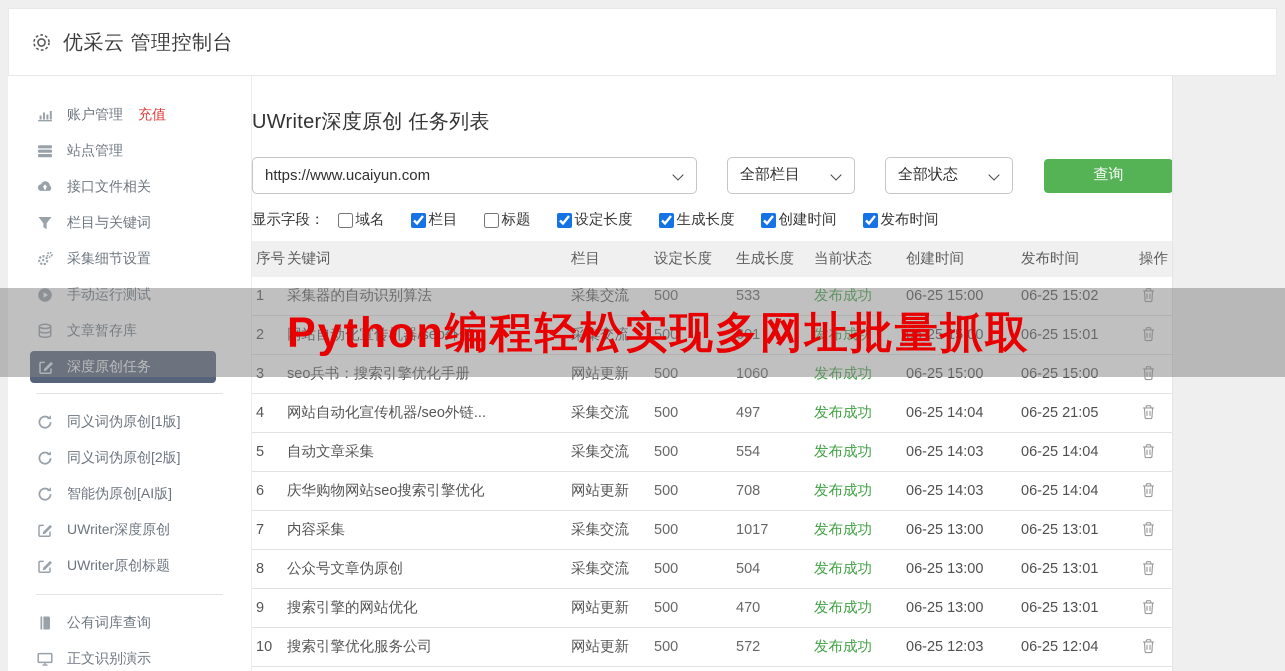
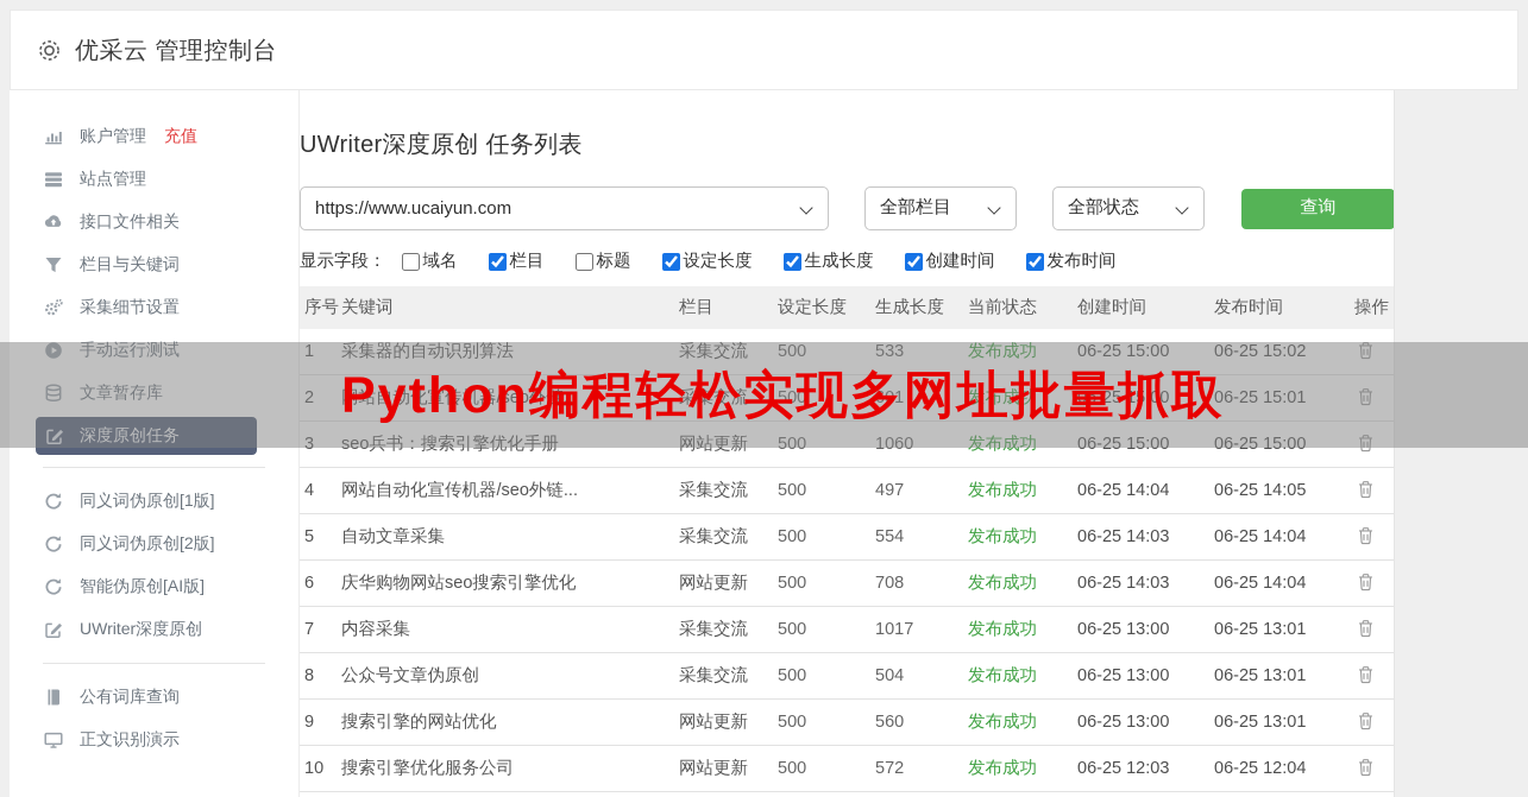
  优采云 管理控制台
  账户管理
  充值
  站点管理
  接口文件相关
  栏目与关键词
  采集细节设置
  手动运行测试
  文章暂存库
  深度原创任务
  同义词伪原创[1版]
  同义词伪原创[2版]
  智能伪原创[AI版]
  UWriter深度原创
- UWriter原创标题
  公有词库查询
  正文识别演示
  UWriter深度原创 任务列表
  https://www.ucaiyun.com
  全部栏目
  全部状态
  查询
  显示字段：
  域名
  栏目
  标题
  设定长度
  生成长度
  创建时间
  发布时间
  序号
  关键词
  栏目
  设定长度
  生成长度
  当前状态
  创建时间
  发布时间
  操作
  1
  采集器的自动识别算法
  采集交流
  500
  533
  发布成功
  06-25 15:00
  06-25 15:02
  2
  网站自动化宣传机器/seo外链...
  采集交流
  500
  601
  发布成功
  06-25 15:00
  06-25 15:01
  3
  seo兵书：搜索引擎优化手册
  网站更新
  500
  1060
  发布成功
  06-25 15:00
  06-25 15:00
  4
  网站自动化宣传机器/seo外链...
  采集交流
  500
  497
  发布成功
  06-25 14:04
- 06-25 21:05
+ 06-25 14:05
  5
  自动文章采集
  采集交流
  500
  554
  发布成功
  06-25 14:03
  06-25 14:04
  6
  庆华购物网站seo搜索引擎优化
  网站更新
  500
  708
  发布成功
  06-25 14:03
  06-25 14:04
  7
  内容采集
  采集交流
  500
  1017
  发布成功
  06-25 13:00
  06-25 13:01
  8
  公众号文章伪原创
  采集交流
  500
  504
  发布成功
  06-25 13:00
  06-25 13:01
  9
  搜索引擎的网站优化
  网站更新
  500
- 470
+ 560
  发布成功
  06-25 13:00
  06-25 13:01
  10
  搜索引擎优化服务公司
  网站更新
  500
  572
  发布成功
  06-25 12:03
  06-25 12:04
  Python编程轻松实现多网址批量抓取
